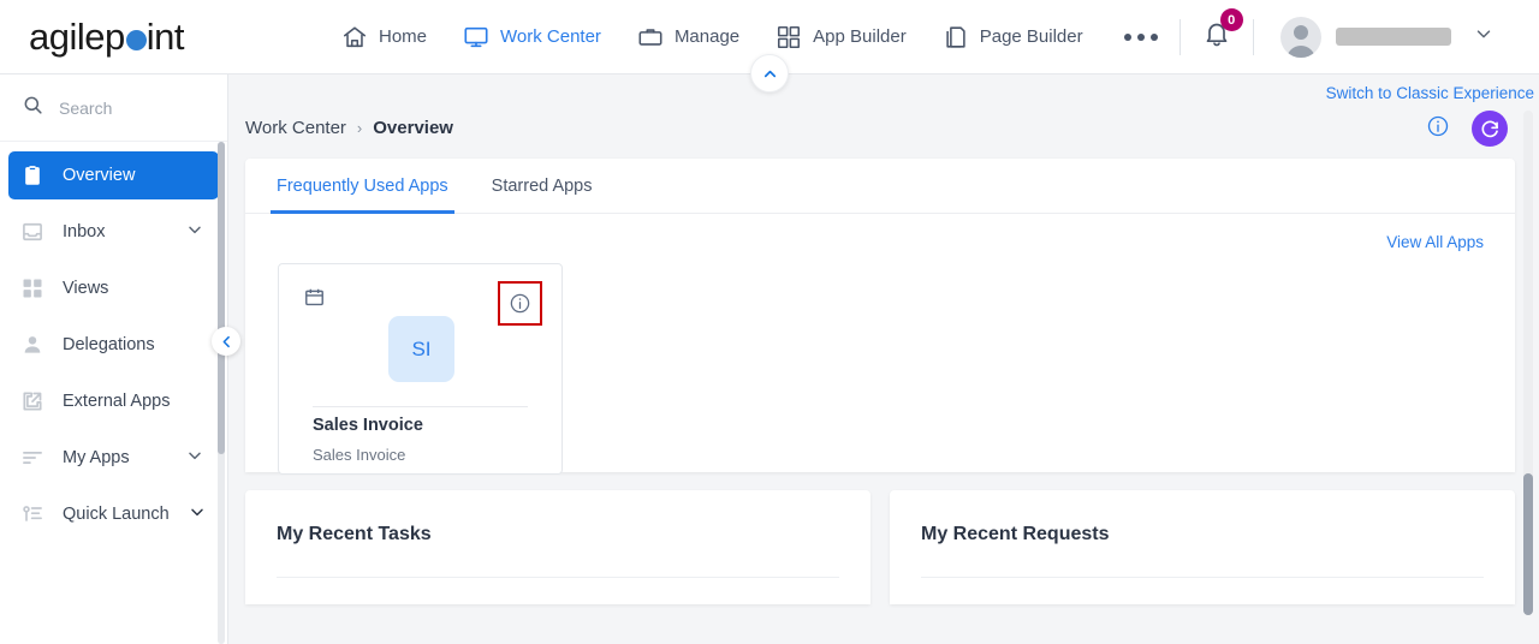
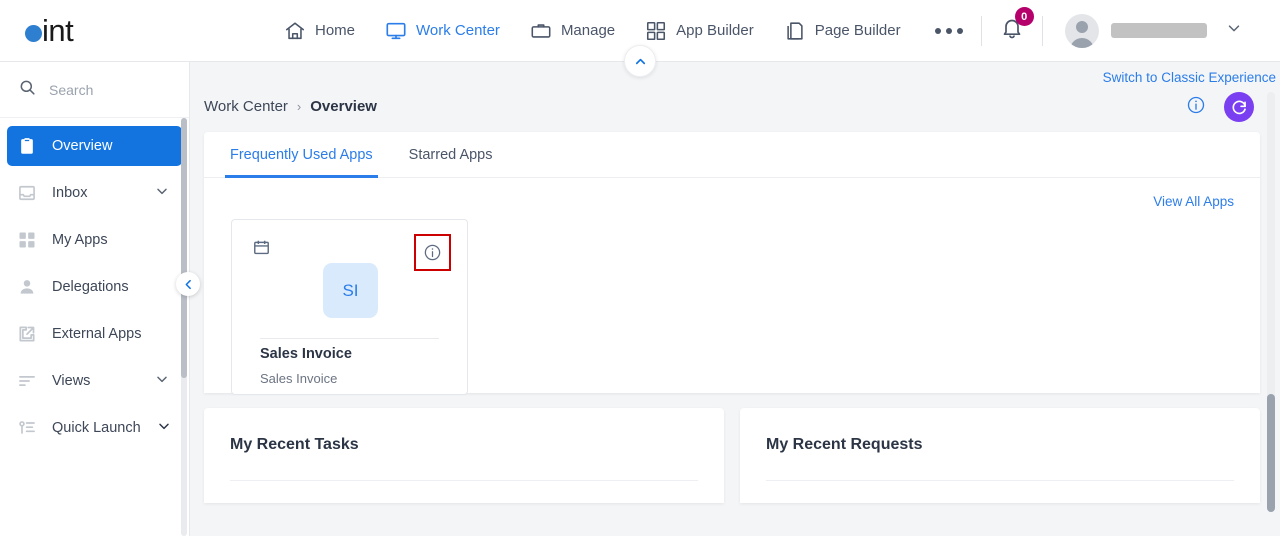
- agilep
  int
  Home
  Work Center
  Manage
  App Builder
  Page Builder
  0
  Search
  Overview
  Inbox
- Views
+ My Apps
  Delegations
  External Apps
- My Apps
+ Views
  Quick Launch
  Switch to Classic Experience
  Work Center
  ›
  Overview
  Frequently Used Apps
  Starred Apps
  View All Apps
  SI
  Sales Invoice
  Sales Invoice
  My Recent Tasks
  My Recent Requests
